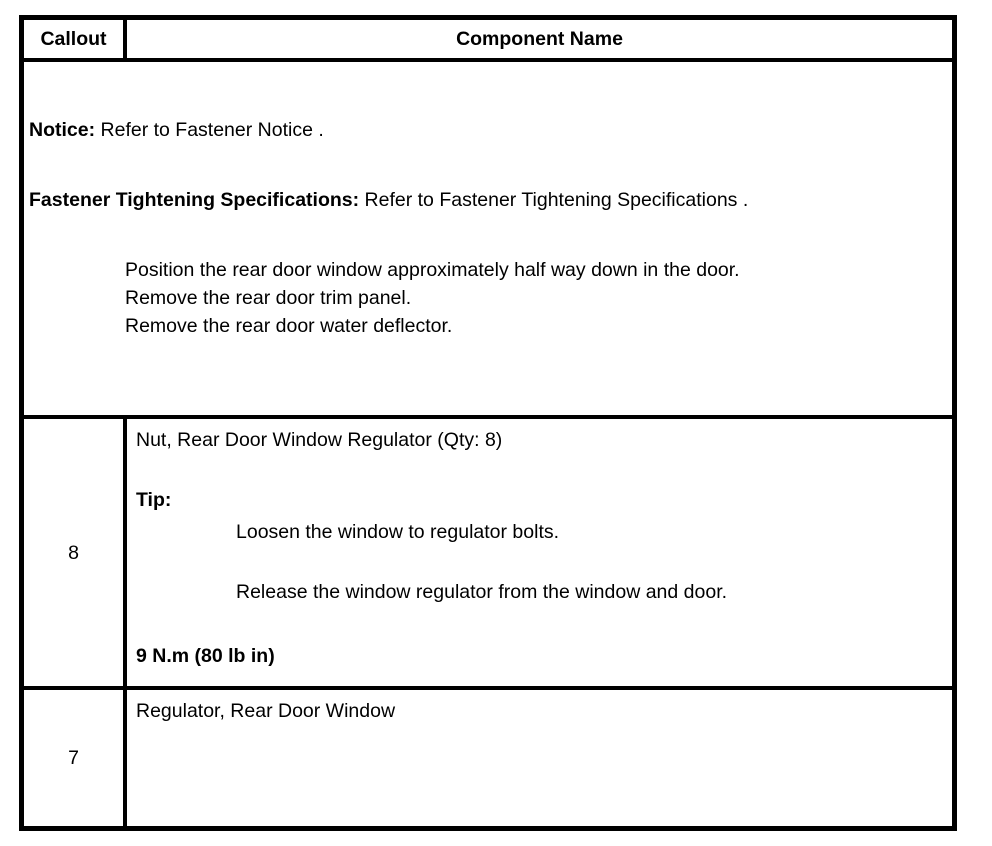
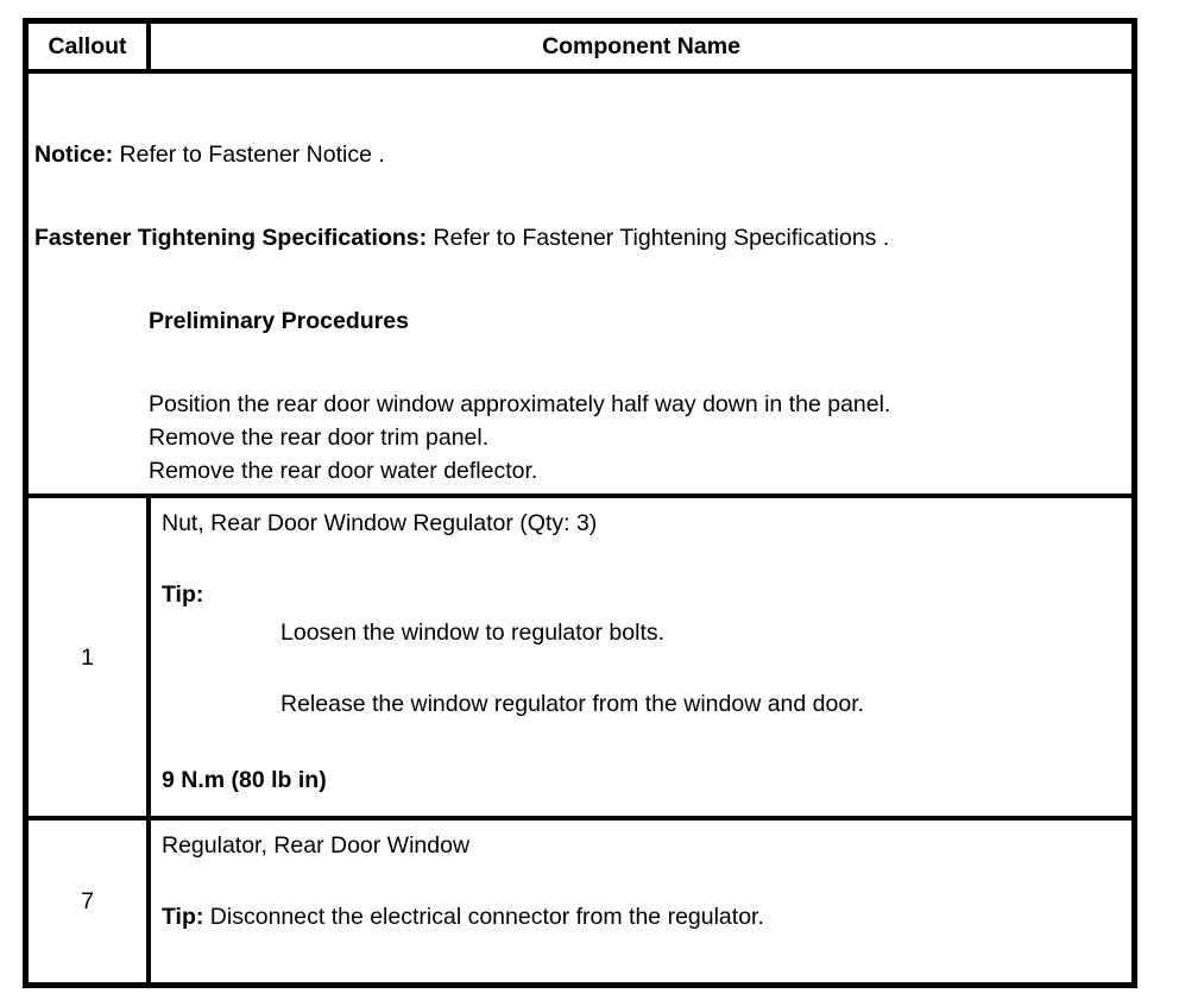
  Callout
  Component Name
  Notice: Refer to Fastener Notice .
  Fastener Tightening Specifications: Refer to Fastener Tightening Specifications .
+ Preliminary Procedures
- Position the rear door window approximately half way down in the door.
+ Position the rear door window approximately half way down in the panel.
  Remove the rear door trim panel.
  Remove the rear door water deflector.
- 8
+ 1
- Nut, Rear Door Window Regulator (Qty: 8)
+ Nut, Rear Door Window Regulator (Qty: 3)
  Tip:
  Loosen the window to regulator bolts.
  Release the window regulator from the window and door.
  9 N.m (80 lb in)
  7
  Regulator, Rear Door Window
+ Tip: Disconnect the electrical connector from the regulator.
